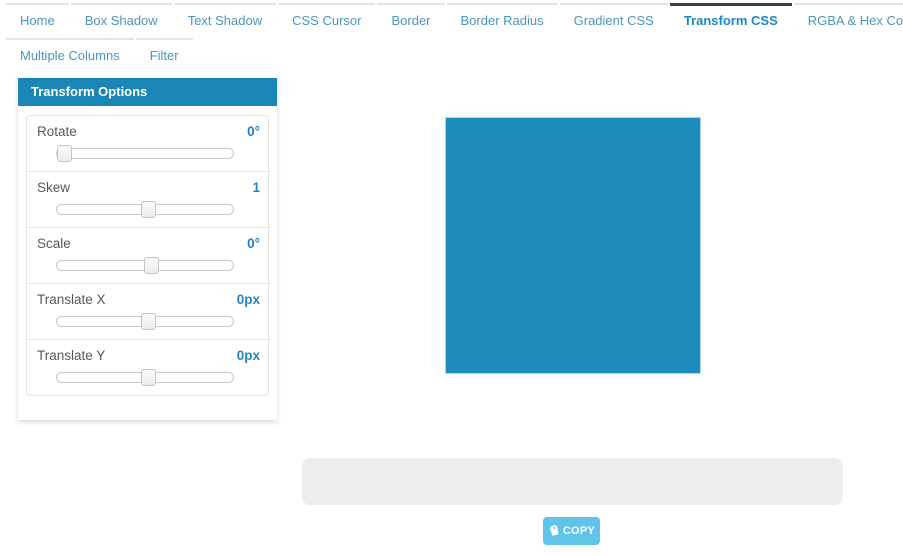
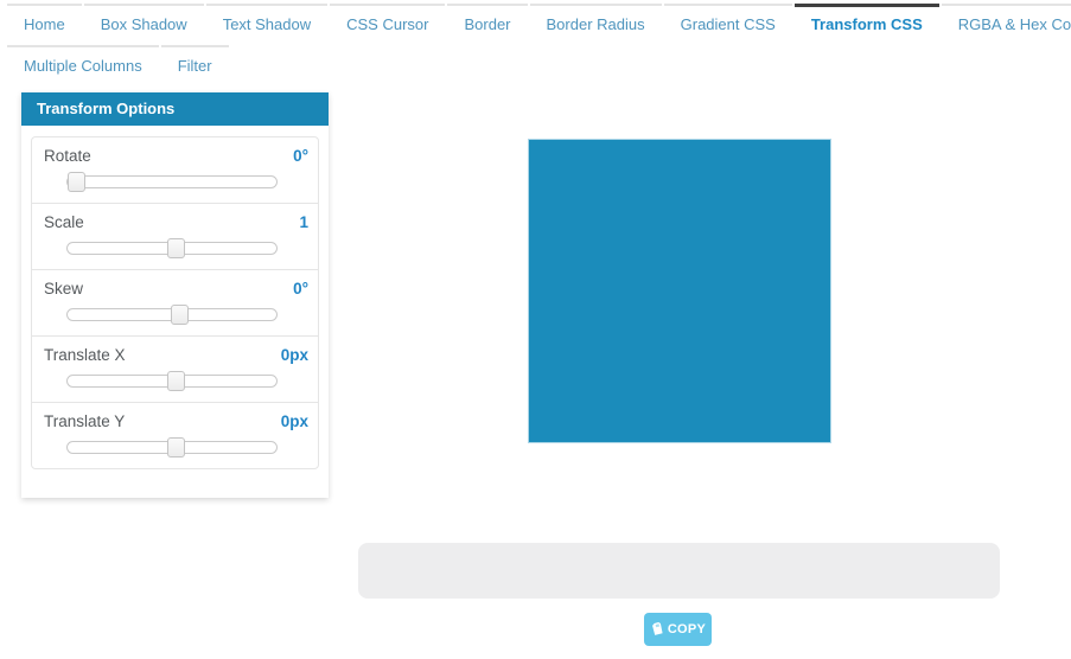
  Home Box Shadow Text Shadow CSS Cursor Border Border Radius Gradient CSS Transform CSS RGBA & Hex Co
  Multiple Columns Filter
  Transform Options
  Rotate
  0°
- Skew
+ Scale
  1
- Scale
+ Skew
  0°
  Translate X
  0px
  Translate Y
  0px
  COPY
